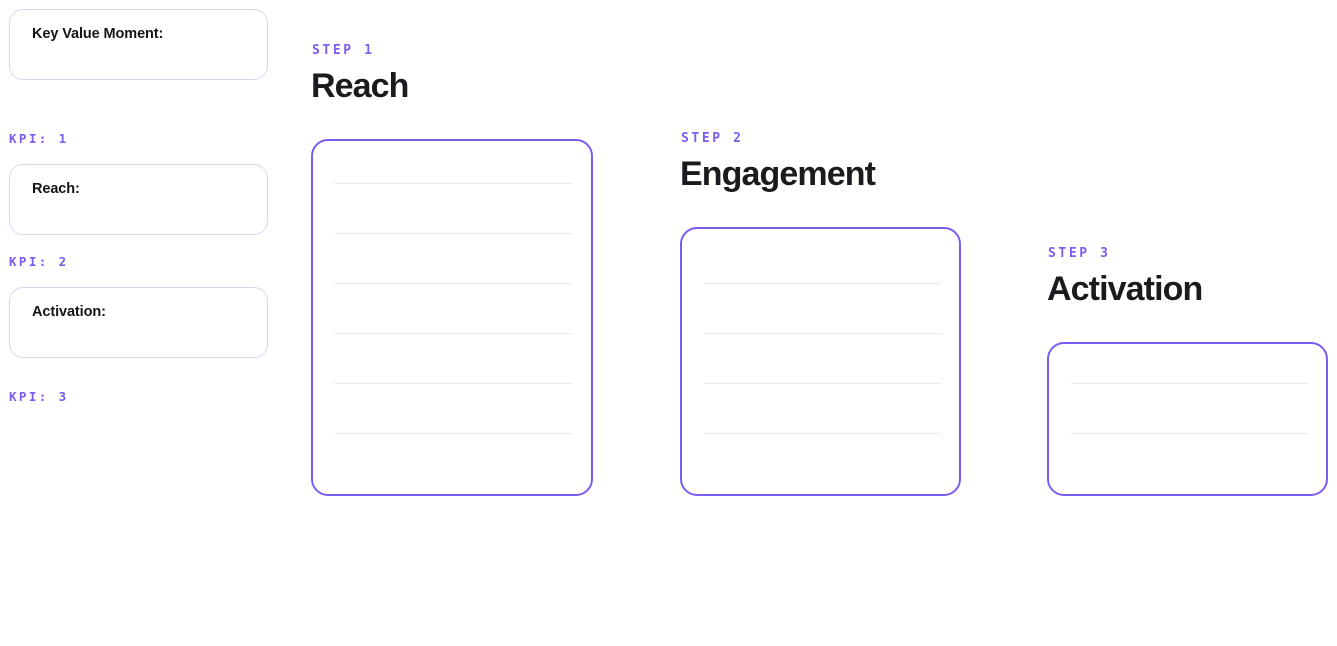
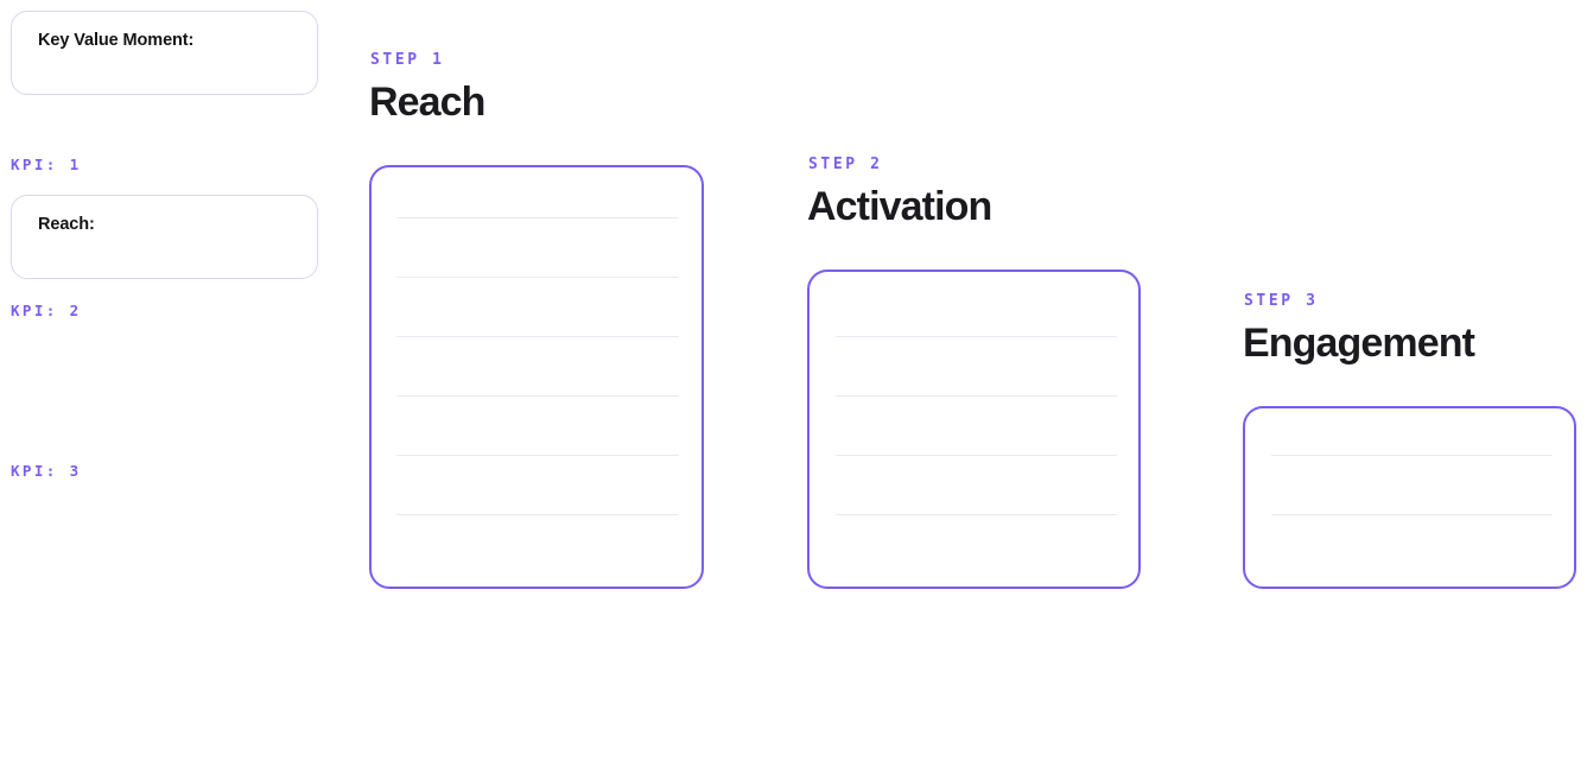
  Key Value Moment:
  KPI: 1
  Reach:
  KPI: 2
- Activation:
  KPI: 3
  STEP 1
  Reach
  STEP 2
- Engagement
+ Activation
  STEP 3
- Activation
+ Engagement
